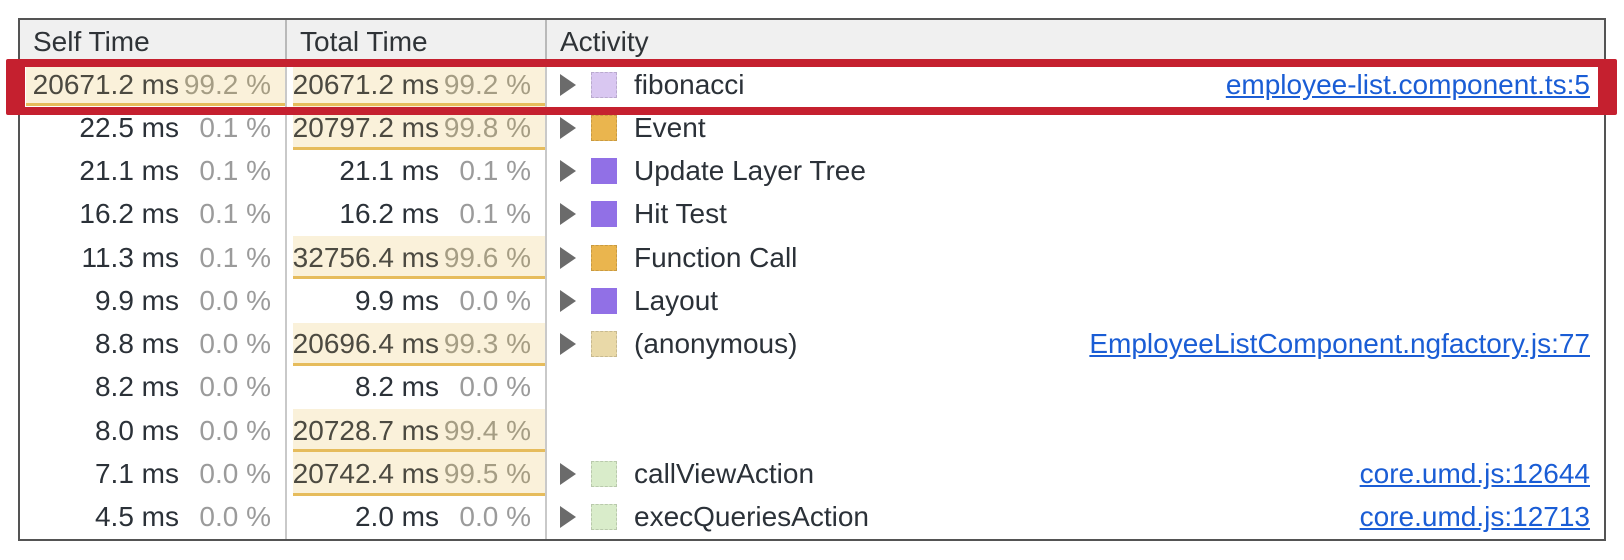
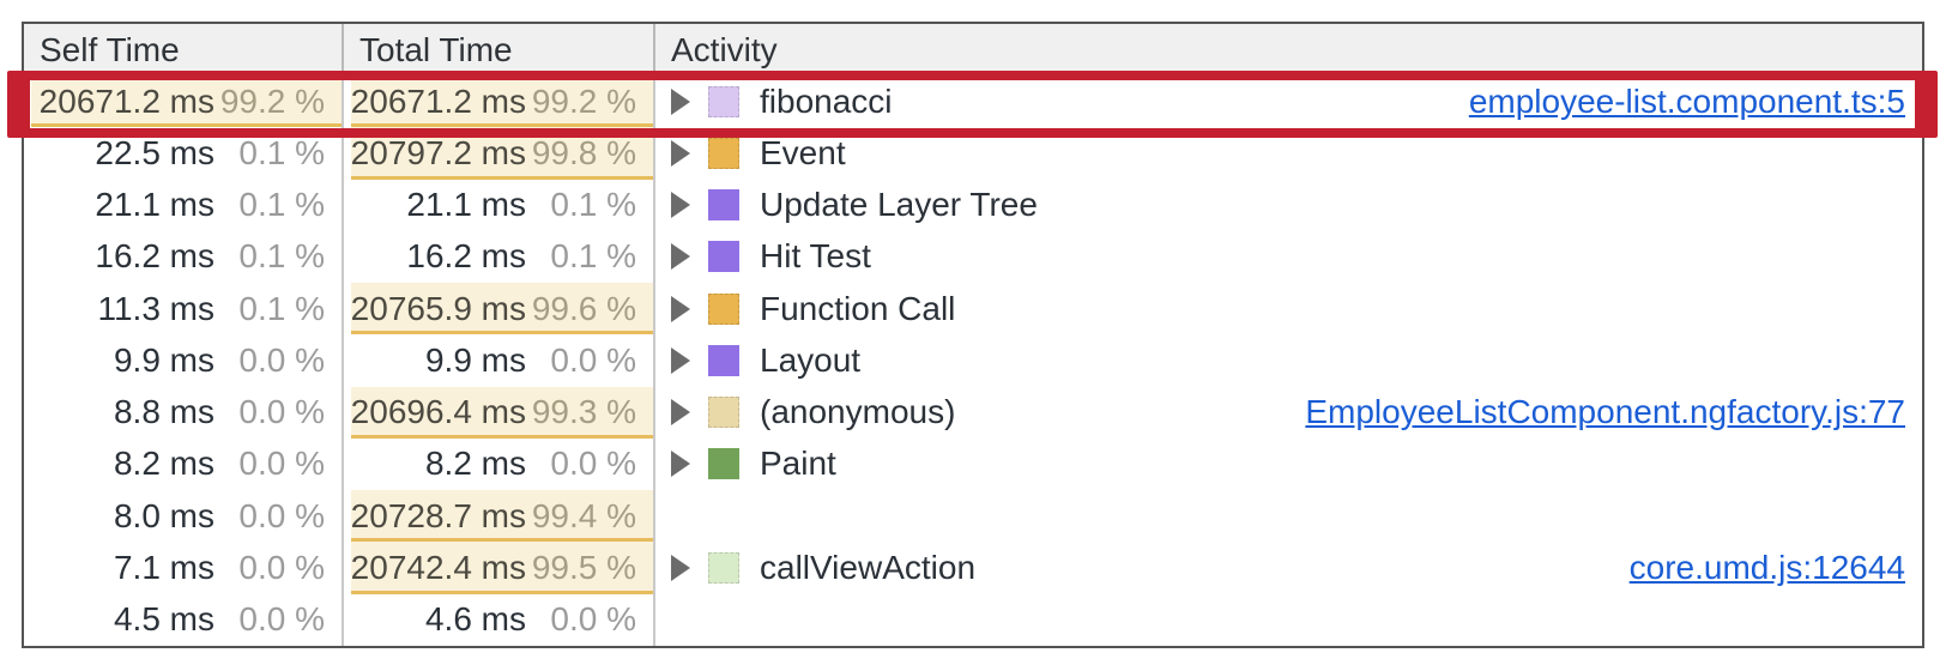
  Self Time
  Total Time
  Activity
  20671.2 ms
  99.2 %
  20671.2 ms
  99.2 %
  fibonacci
  employee-list.component.ts:5
  22.5 ms
  0.1 %
  20797.2 ms
  99.8 %
  Event
  21.1 ms
  0.1 %
  21.1 ms
  0.1 %
  Update Layer Tree
  16.2 ms
  0.1 %
  16.2 ms
  0.1 %
  Hit Test
  11.3 ms
  0.1 %
- 32756.4 ms
+ 20765.9 ms
  99.6 %
  Function Call
  9.9 ms
  0.0 %
  9.9 ms
  0.0 %
  Layout
  8.8 ms
  0.0 %
  20696.4 ms
  99.3 %
  (anonymous)
  EmployeeListComponent.ngfactory.js:77
  8.2 ms
  0.0 %
  8.2 ms
  0.0 %
+ Paint
  8.0 ms
  0.0 %
  20728.7 ms
  99.4 %
  7.1 ms
  0.0 %
  20742.4 ms
  99.5 %
  callViewAction
  core.umd.js:12644
  4.5 ms
  0.0 %
- 2.0 ms
+ 4.6 ms
  0.0 %
- execQueriesAction
- core.umd.js:12713
